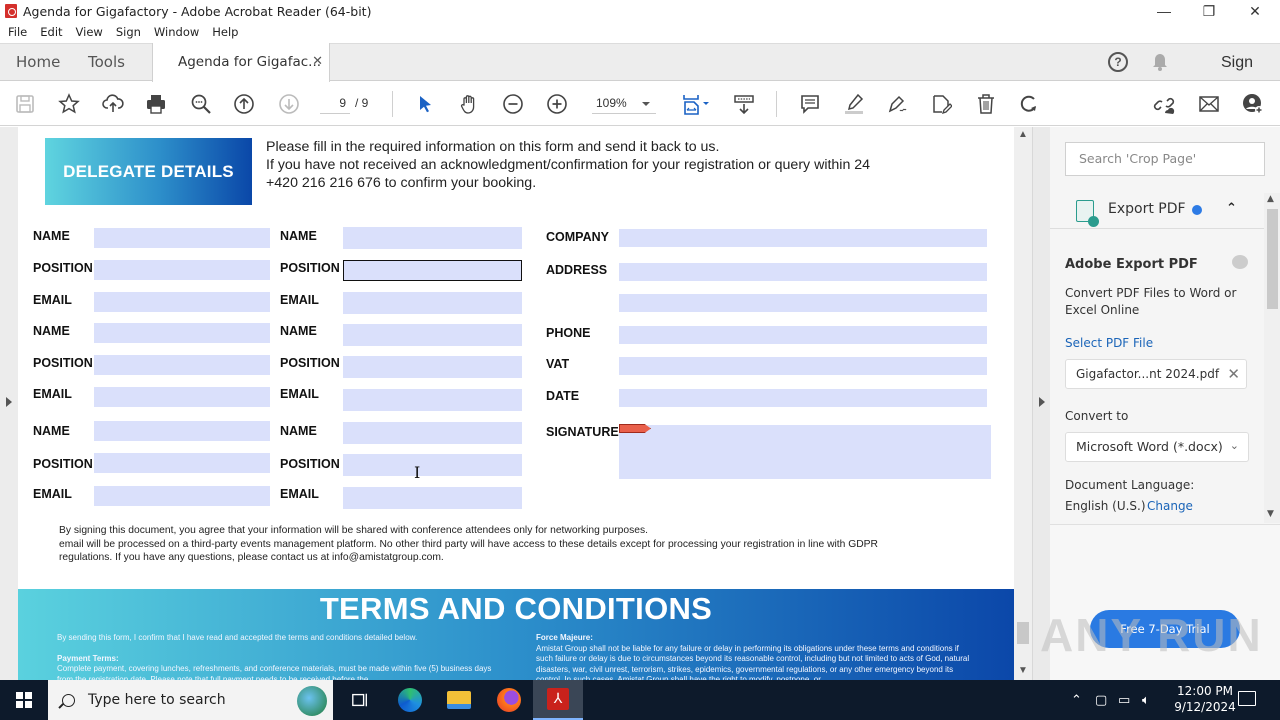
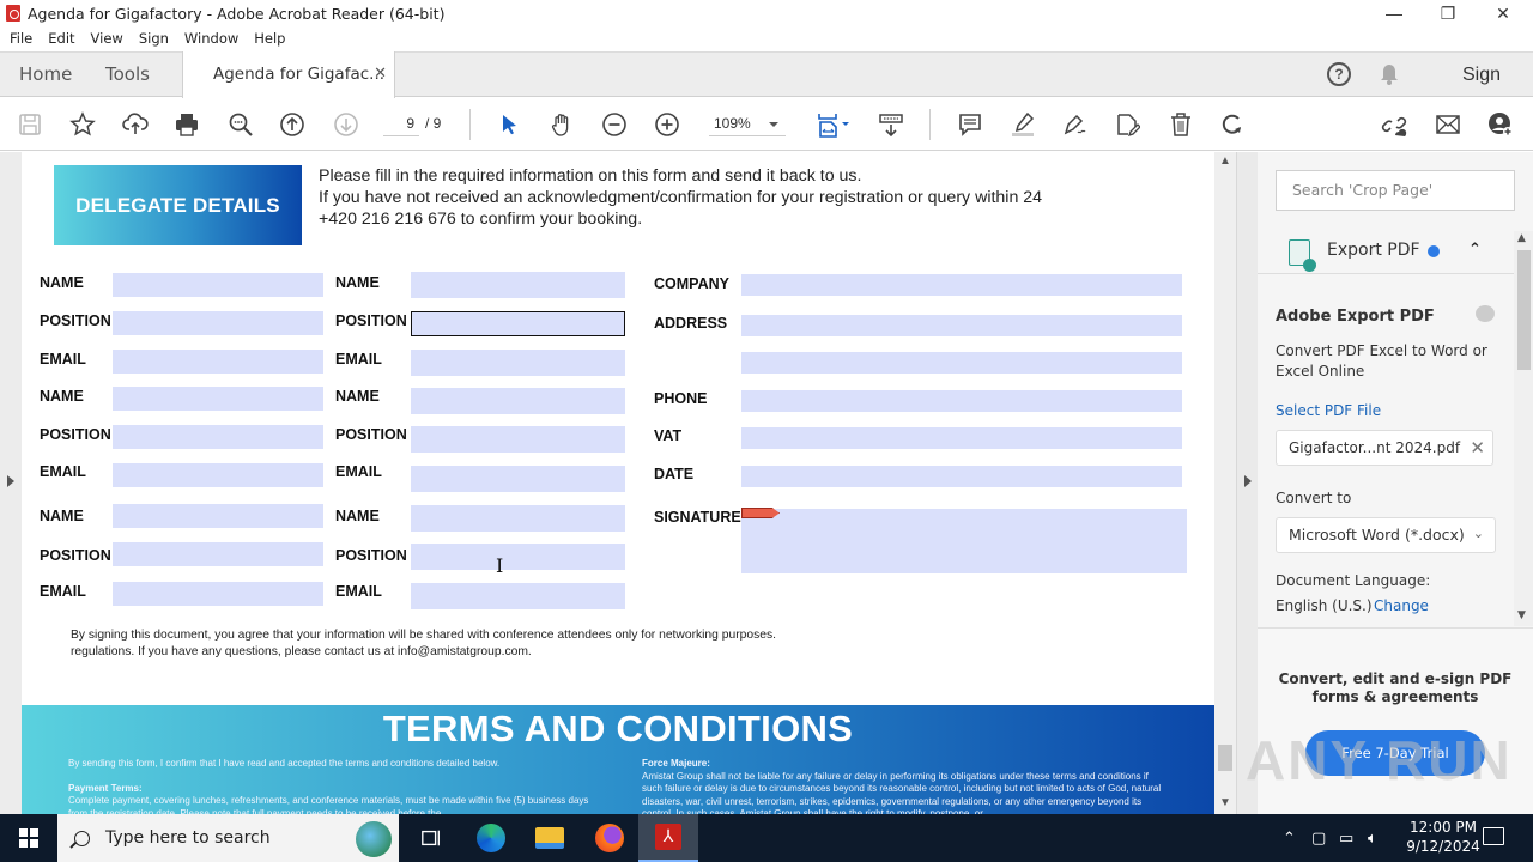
  Agenda for Gigafactory - Adobe Acrobat Reader (64-bit)
  —
  ❐
  ✕
  File
  Edit
  View
  Sign
  Window
  Help
  Home
  Tools
  Agenda for Gigafac...
  ✕
  ?
  9
  / 9
  109%
  DELEGATE DETAILS
  Please fill in the required information on this form and send it back to us.
  If you have not received an acknowledgment/confirmation for your registration or query within 24
  +420 216 216 676 to confirm your booking.
  NAME
  POSITION
  EMAIL
  NAME
  POSITION
  EMAIL
  NAME
  POSITION
  EMAIL
  NAME
  POSITION
  EMAIL
  NAME
  POSITION
  EMAIL
  NAME
  POSITION
  EMAIL
  COMPANY
  ADDRESS
  PHONE
  VAT
  DATE
  SIGNATURE
  I
  By signing this document, you agree that your information will be shared with conference attendees only for networking purposes.
- email will be processed on a third-party events management platform. No other third party will have access to these details except for processing your registration in line with GDPR
  regulations. If you have any questions, please contact us at info@amistatgroup.com.
  TERMS AND CONDITIONS
  By sending this form, I confirm that I have read and accepted the terms and conditions detailed below.
  Payment Terms:
  Complete payment, covering lunches, refreshments, and conference materials, must be made within five (5) business days from the registration date. Please note that full payment needs to be received before the
  Force Majeure:
  Amistat Group shall not be liable for any failure or delay in performing its obligations under these terms and conditions if such failure or delay is due to circumstances beyond its reasonable control, including but not limited to acts of God, natural disasters, war, civil unrest, terrorism, strikes, epidemics, governmental regulations, or any other emergency beyond its
  ▲
  ▼
  Search 'Crop Page'
  Export PDF
  ⌃
  ▲
  ▼
  Adobe Export PDF
- Convert PDF Files to Word or Excel Online
+ Convert PDF Excel to Word or Excel Online
  Select PDF File
  Gigafactor...nt 2024.pdf
  ✕
  Convert to
  Microsoft Word (*.docx)
  ⌄
  Document Language:
  English (U.S.)
  Change
+ Convert, edit and e-sign PDF forms & agreements
  Free 7-Day Trial
  ANY RUN
  Type here to search
  ⅄
  ⌃
  ▢
  ▭
  🔈︎
  12:00 PM
  9/12/2024
